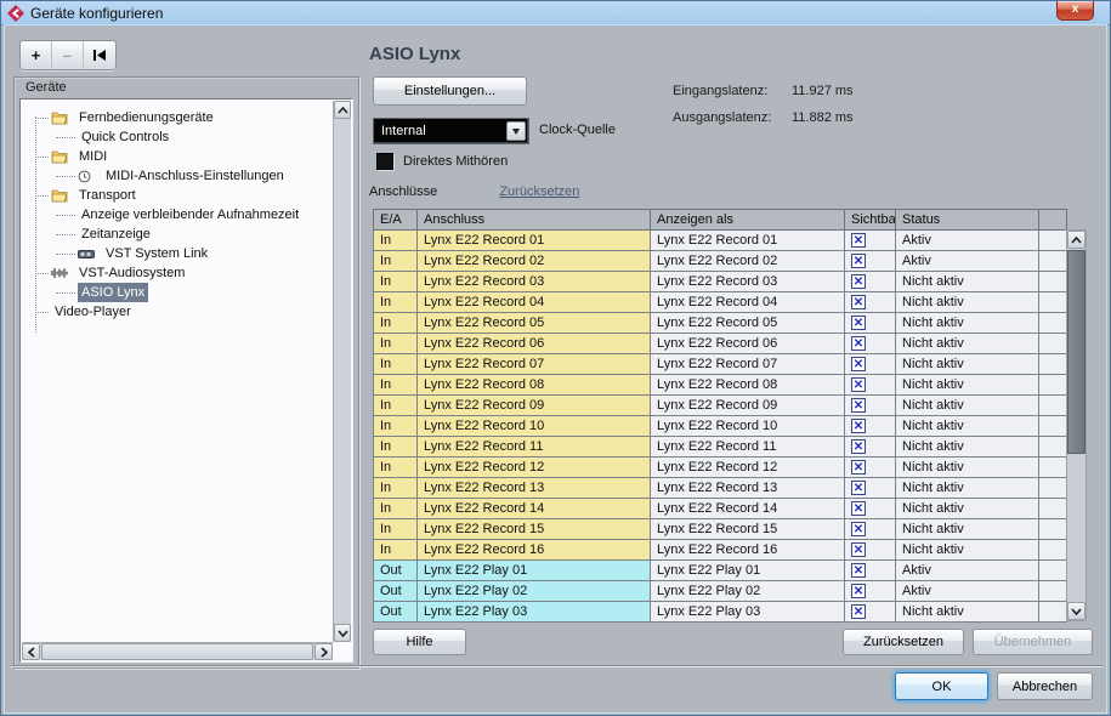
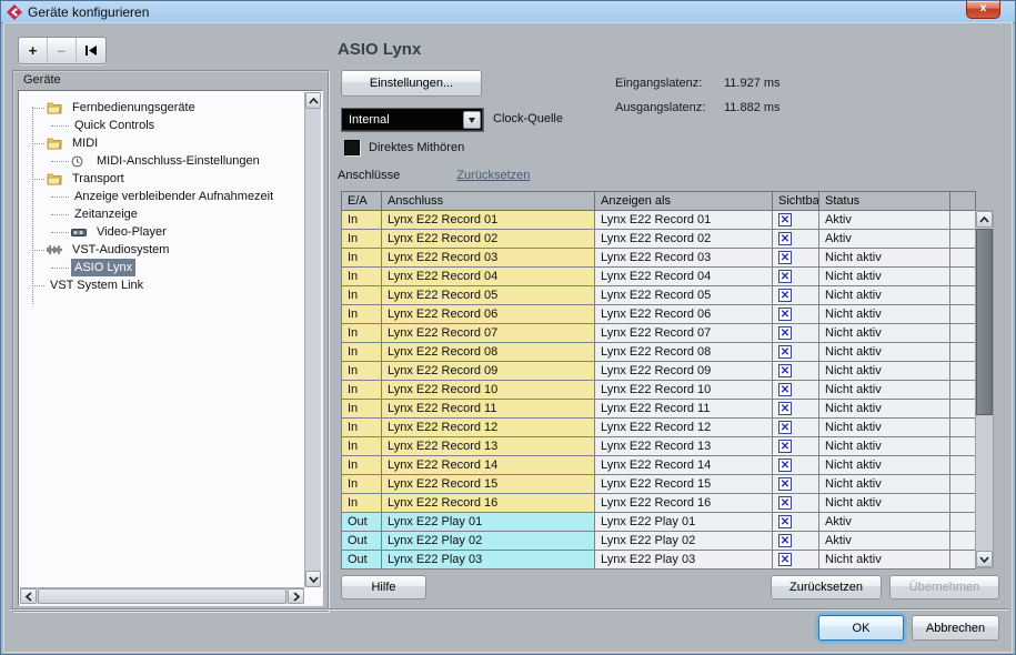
  Geräte konfigurieren
  x
  +
  –
  Geräte
  Fernbedienungsgeräte
  Quick Controls
  MIDI
  MIDI-Anschluss-Einstellungen
  Transport
  Anzeige verbleibender Aufnahmezeit
  Zeitanzeige
- VST System Link
+ Video-Player
  VST-Audiosystem
  ASIO Lynx
- Video-Player
+ VST System Link
  ASIO Lynx
  Einstellungen...
  Eingangslatenz:
  11.927 ms
  Ausgangslatenz:
  11.882 ms
  Internal
  Clock-Quelle
  Direktes Mithören
  Anschlüsse Zurücksetzen
  E/A	Anschluss	Anzeigen als	Sichtba	Status
  In	Lynx E22 Record 01	Lynx E22 Record 01	✕	Aktiv
  In	Lynx E22 Record 02	Lynx E22 Record 02	✕	Aktiv
  In	Lynx E22 Record 03	Lynx E22 Record 03	✕	Nicht aktiv
  In	Lynx E22 Record 04	Lynx E22 Record 04	✕	Nicht aktiv
  In	Lynx E22 Record 05	Lynx E22 Record 05	✕	Nicht aktiv
  In	Lynx E22 Record 06	Lynx E22 Record 06	✕	Nicht aktiv
  In	Lynx E22 Record 07	Lynx E22 Record 07	✕	Nicht aktiv
  In	Lynx E22 Record 08	Lynx E22 Record 08	✕	Nicht aktiv
  In	Lynx E22 Record 09	Lynx E22 Record 09	✕	Nicht aktiv
  In	Lynx E22 Record 10	Lynx E22 Record 10	✕	Nicht aktiv
  In	Lynx E22 Record 11	Lynx E22 Record 11	✕	Nicht aktiv
  In	Lynx E22 Record 12	Lynx E22 Record 12	✕	Nicht aktiv
  In	Lynx E22 Record 13	Lynx E22 Record 13	✕	Nicht aktiv
  In	Lynx E22 Record 14	Lynx E22 Record 14	✕	Nicht aktiv
  In	Lynx E22 Record 15	Lynx E22 Record 15	✕	Nicht aktiv
  In	Lynx E22 Record 16	Lynx E22 Record 16	✕	Nicht aktiv
  Out	Lynx E22 Play 01	Lynx E22 Play 01	✕	Aktiv
  Out	Lynx E22 Play 02	Lynx E22 Play 02	✕	Aktiv
  Out	Lynx E22 Play 03	Lynx E22 Play 03	✕	Nicht aktiv
  Hilfe
  Zurücksetzen
  Übernehmen
  OK
  Abbrechen
